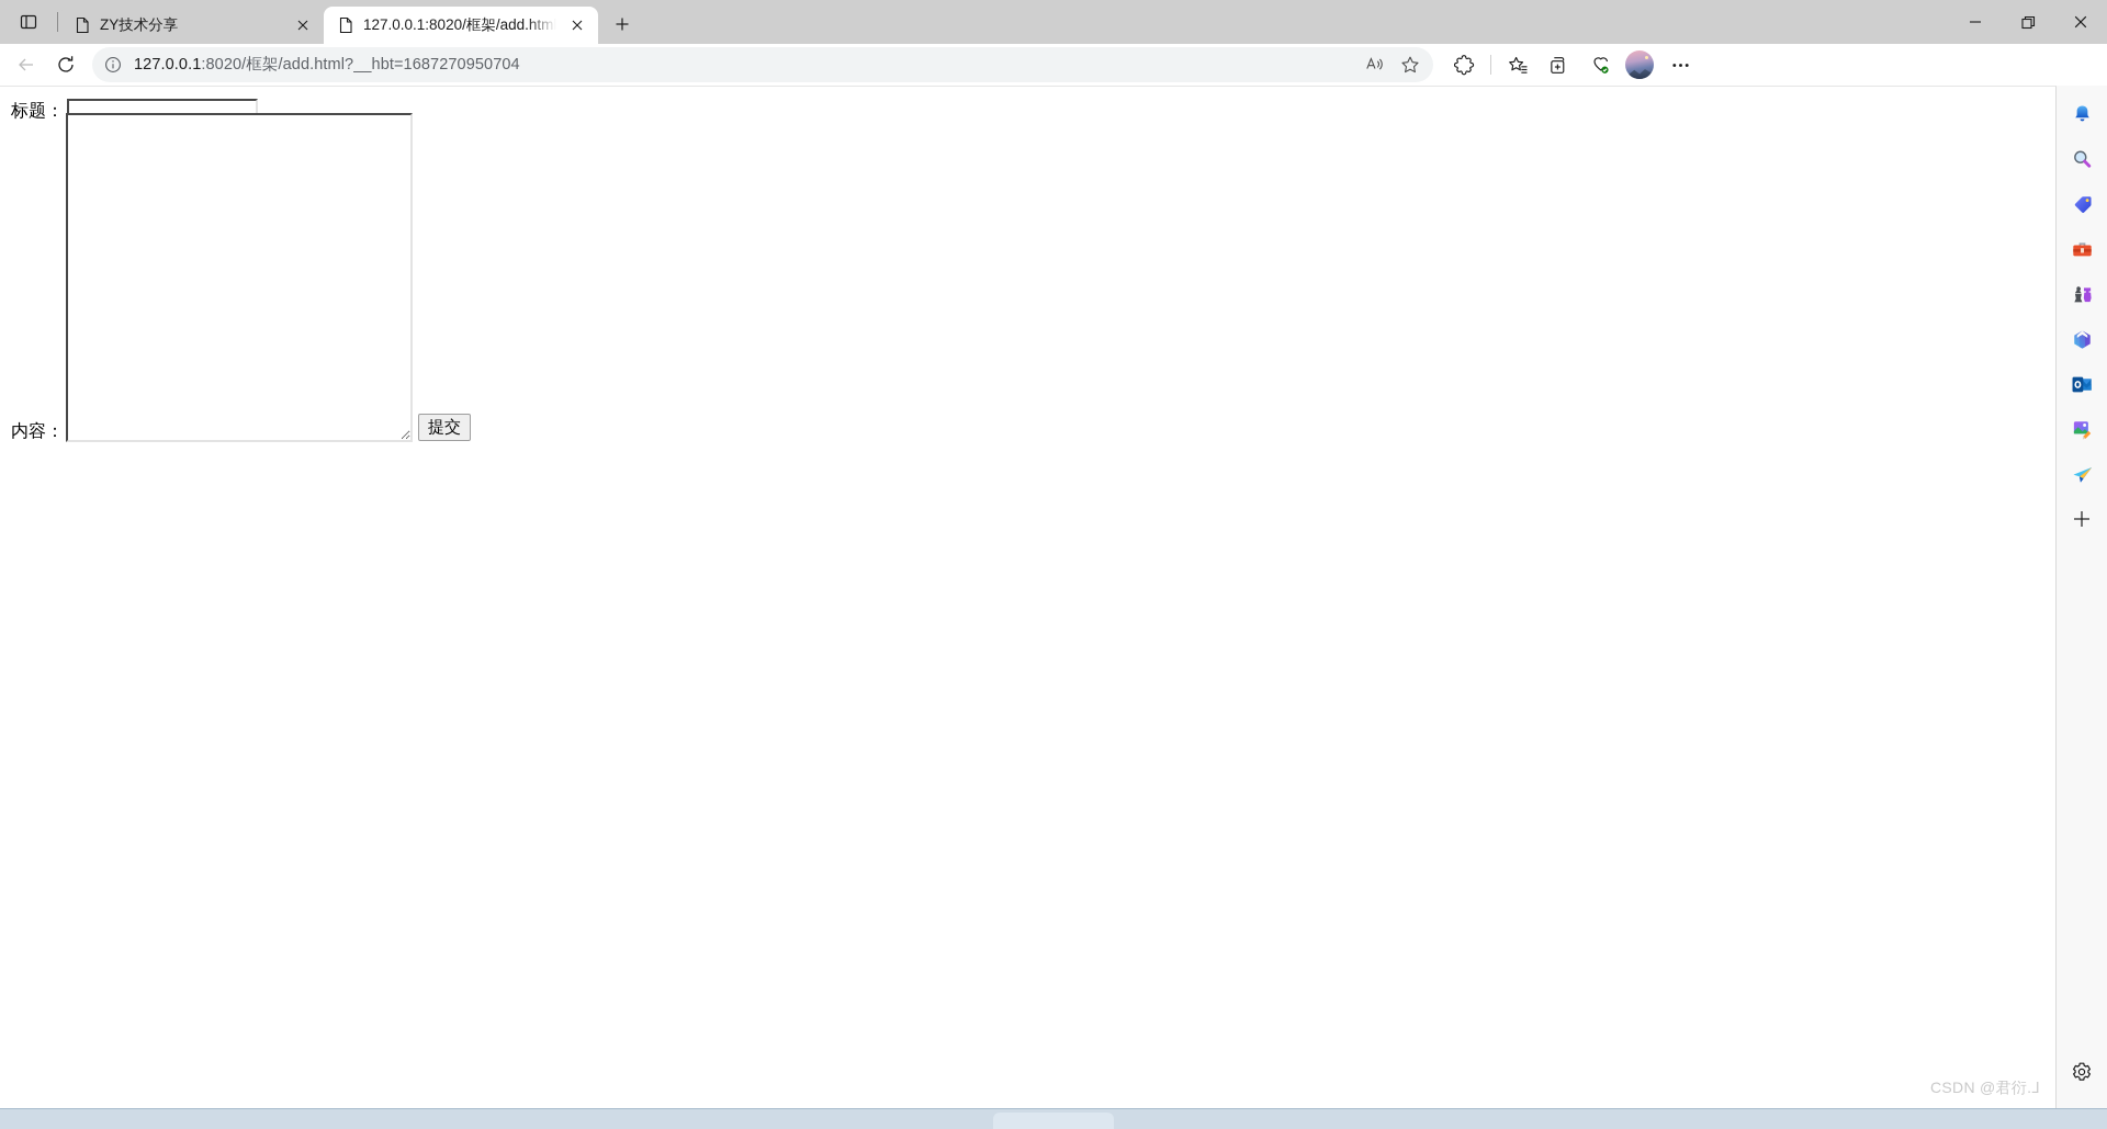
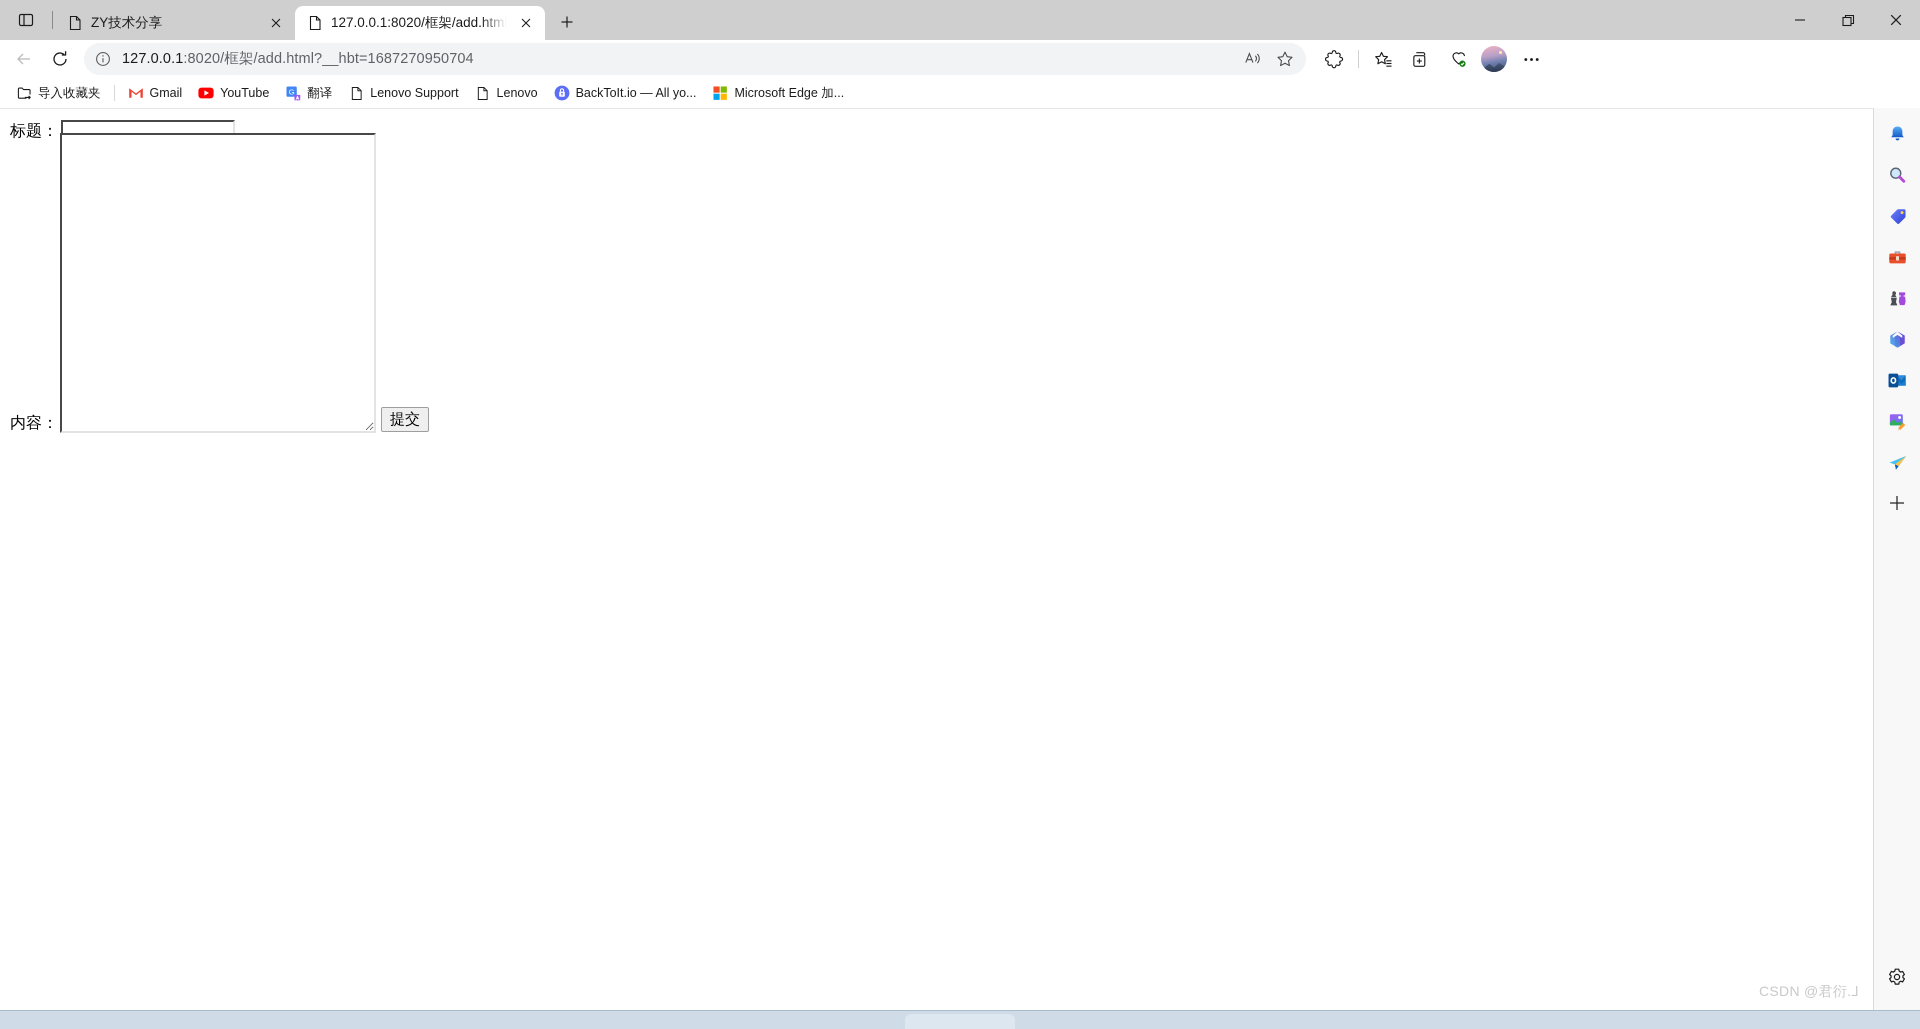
  ZY技术分享
  127.0.0.1:8020/框架/add.html
  127.0.0.1:8020/框架/add.html?__hbt=1687270950704
+ 导入收藏夹
+ Gmail
+ YouTube
+ G
+ 翻译
+ Lenovo Support
+ Lenovo
+ BackToIt.io — All yo...
+ Microsoft Edge 加...
  标题：
  内容：
  提交
  CSDN @君衍.⅃
